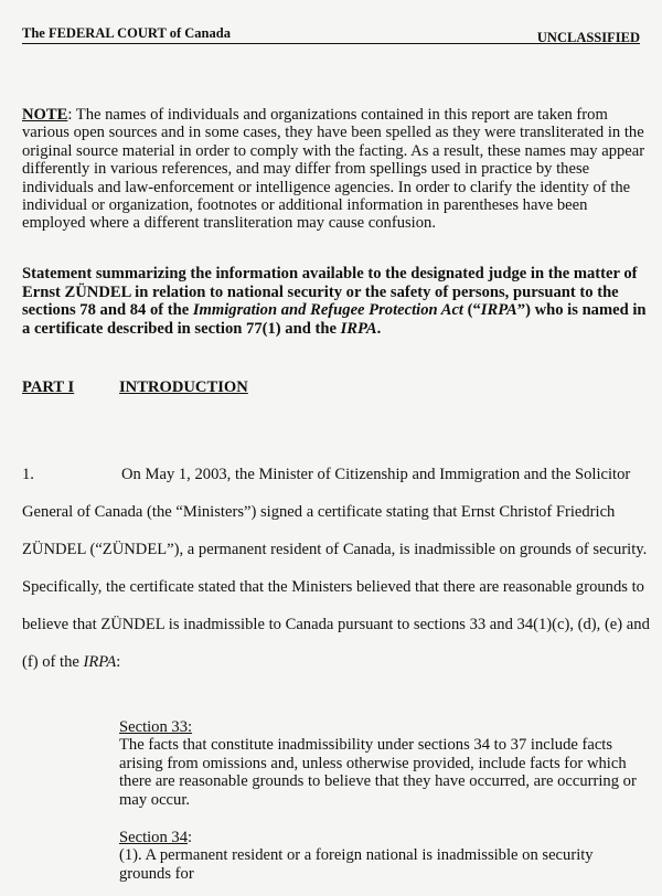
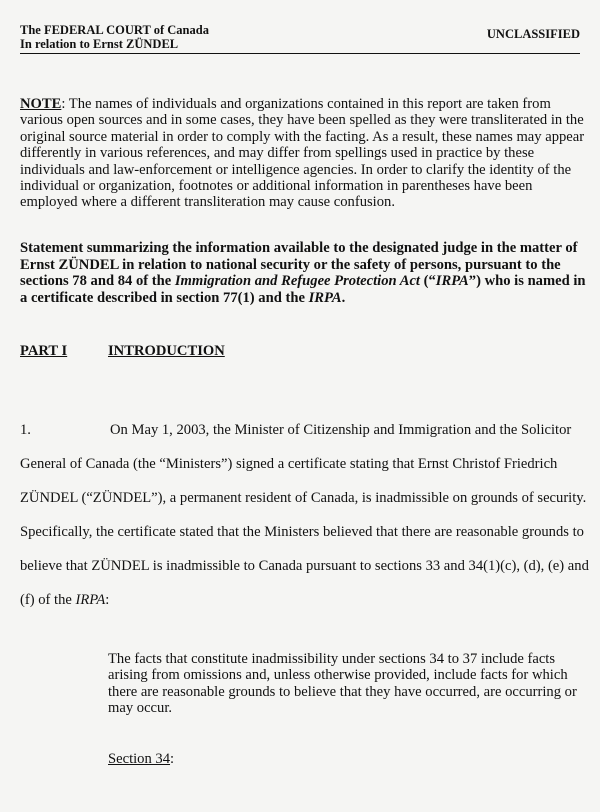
  The FEDERAL COURT of Canada
+ In relation to Ernst ZÜNDEL
  UNCLASSIFIED
  NOTE: The names of individuals and organizations contained in this report are taken from various open sources and in some cases, they have been spelled as they were transliterated in the original source material in order to comply with the facting. As a result, these names may appear differently in various references, and may differ from spellings used in practice by these individuals and law-enforcement or intelligence agencies. In order to clarify the identity of the individual or organization, footnotes or additional information in parentheses have been employed where a different transliteration may cause confusion.
  Statement summarizing the information available to the designated judge in the matter of Ernst ZÜNDEL in relation to national security or the safety of persons, pursuant to the sections 78 and 84 of the Immigration and Refugee Protection Act (“IRPA”) who is named in a certificate described in section 77(1) and the IRPA.
  PART I
  INTRODUCTION
  1. On May 1, 2003, the Minister of Citizenship and Immigration and the Solicitor General of Canada (the “Ministers”) signed a certificate stating that Ernst Christof Friedrich ZÜNDEL (“ZÜNDEL”), a permanent resident of Canada, is inadmissible on grounds of security. Specifically, the certificate stated that the Ministers believed that there are reasonable grounds to believe that ZÜNDEL is inadmissible to Canada pursuant to sections 33 and 34(1)(c), (d), (e) and (f) of the IRPA:
- Section 33:
  The facts that constitute inadmissibility under sections 34 to 37 include facts arising from omissions and, unless otherwise provided, include facts for which there are reasonable grounds to believe that they have occurred, are occurring or may occur.
  Section 34:
- (1). A permanent resident or a foreign national is inadmissible on security grounds for
